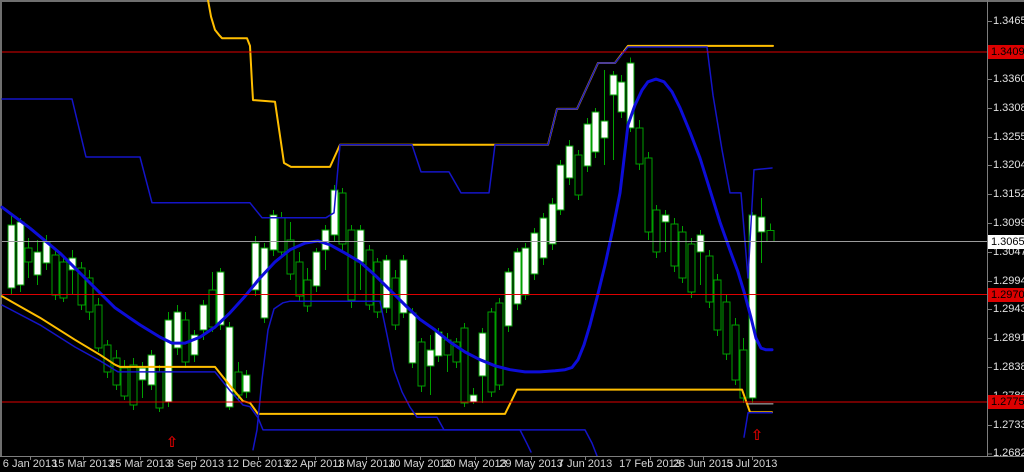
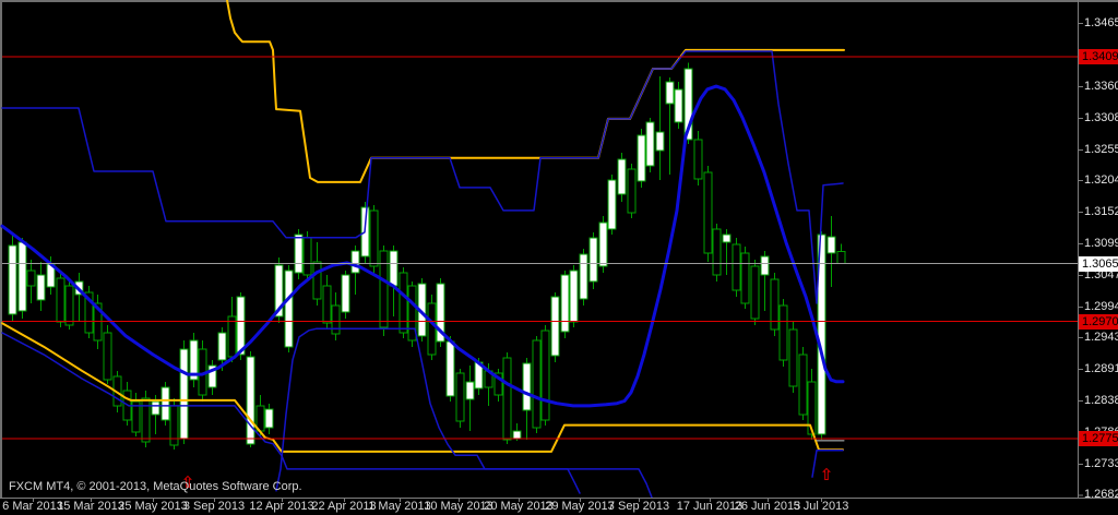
  ⇧
  ⇧
+ FXCM MT4, © 2001-2013, MetaQuotes Software Corp.
  1.346
  1.336
  1.330
  1.325
  1.320
  1.315
  1.309
  1.304
  1.299
  1.294
  1.289
  1.283
  1.273
  1.268
  1.3409
  1.2970
  1.2775
  1.3065
- 6 Jan 2013
+ 6 Mar 2013
  15 Mar 2013
- 25 Mar 2013
+ 25 May 2013
  3 Sep 2013
- 12 Dec 2013
+ 12 Apr 2013
  22 Apr 2013
  1 May 2013
  10 May 2013
  20 May 2013
  29 May 2013
- 7 Jun 2013
+ 7 Sep 2013
- 17 Feb 2013
+ 17 Jun 2013
  26 Jun 2013
  5 Jul 2013
